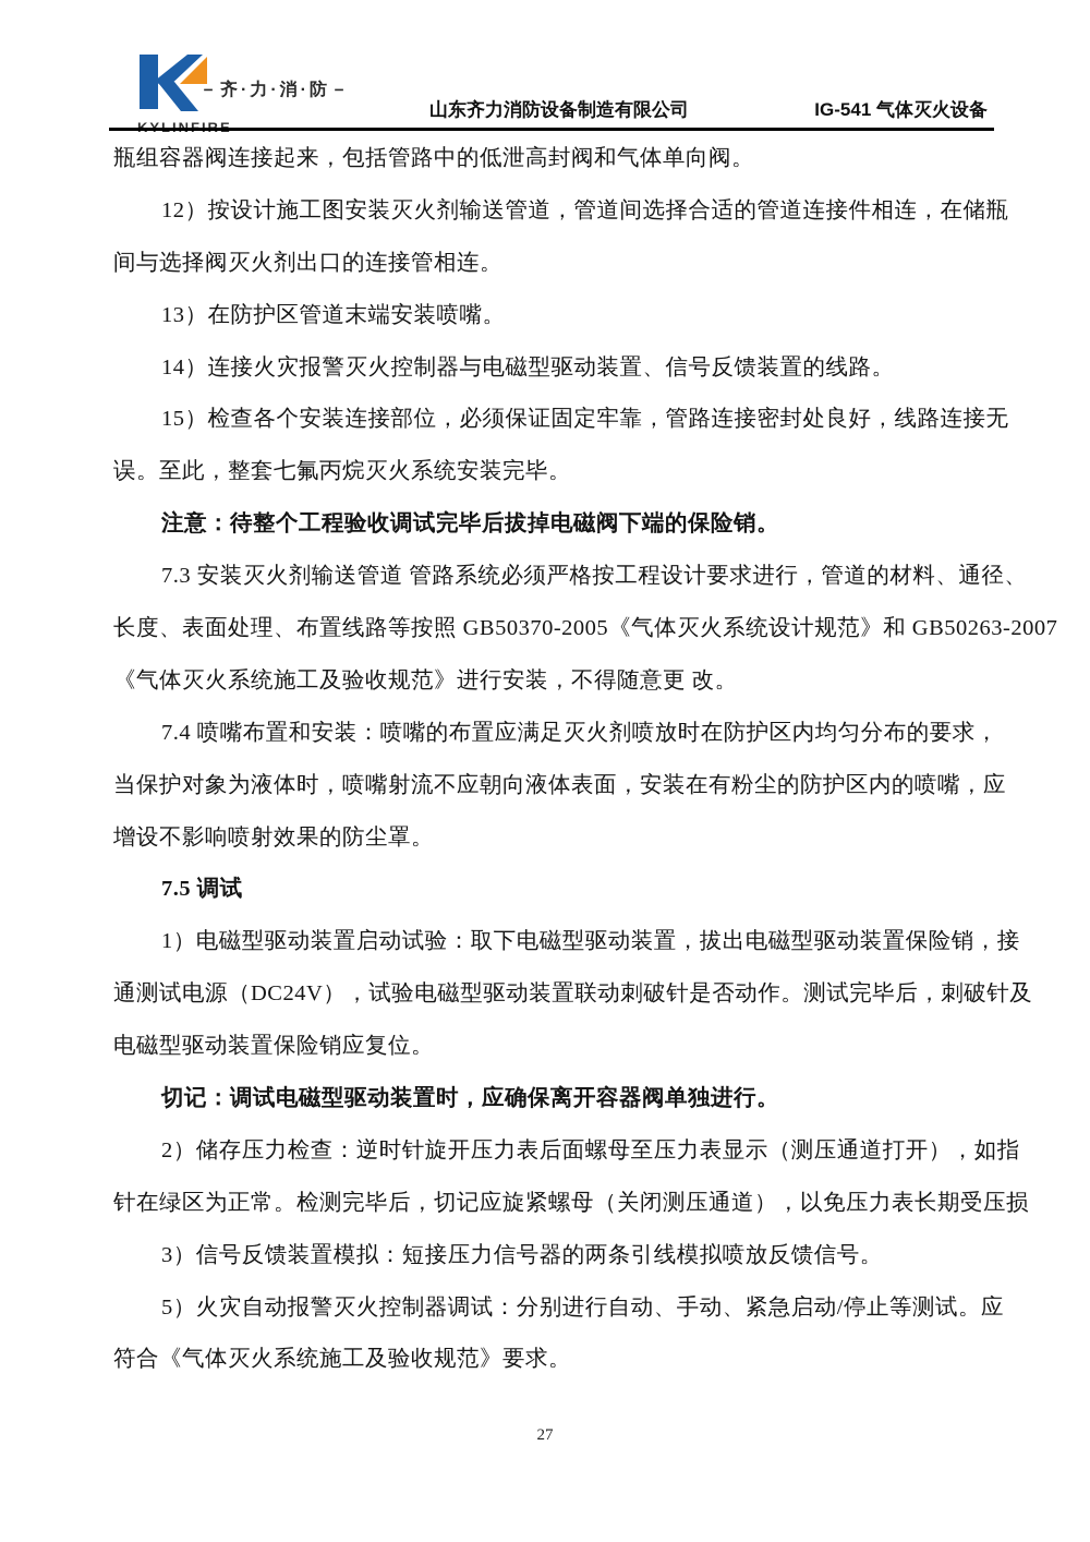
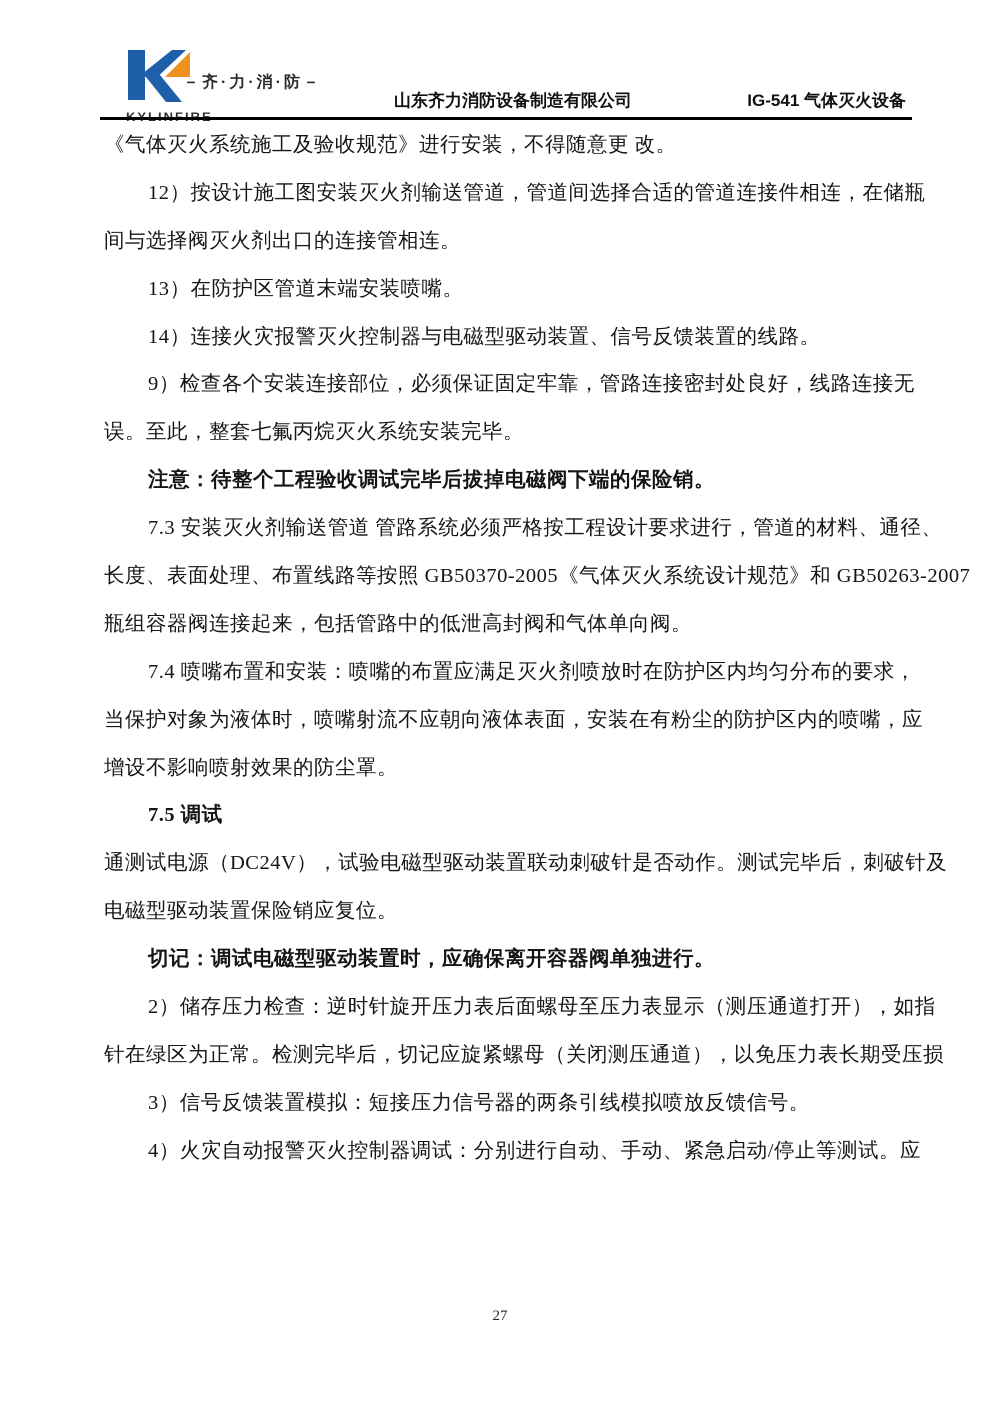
  －齐·力·消·防－
  山东齐力消防设备制造有限公司
  IG-541 气体灭火设备
- 瓶组容器阀连接起来，包括管路中的低泄高封阀和气体单向阀。
+ 《气体灭火系统施工及验收规范》进行安装，不得随意更 改。
  12）按设计施工图安装灭火剂输送管道，管道间选择合适的管道连接件相连，在储瓶
  间与选择阀灭火剂出口的连接管相连。
  13）在防护区管道末端安装喷嘴。
  14）连接火灾报警灭火控制器与电磁型驱动装置、信号反馈装置的线路。
- 15）检查各个安装连接部位，必须保证固定牢靠，管路连接密封处良好，线路连接无
+ 9）检查各个安装连接部位，必须保证固定牢靠，管路连接密封处良好，线路连接无
  误。至此，整套七氟丙烷灭火系统安装完毕。
  注意：待整个工程验收调试完毕后拔掉电磁阀下端的保险销。
  7.3 安装灭火剂输送管道 管路系统必须严格按工程设计要求进行，管道的材料、通径、
  长度、表面处理、布置线路等按照 GB50370-2005《气体灭火系统设计规范》和 GB50263-2007
- 《气体灭火系统施工及验收规范》进行安装，不得随意更 改。
+ 瓶组容器阀连接起来，包括管路中的低泄高封阀和气体单向阀。
  7.4 喷嘴布置和安装：喷嘴的布置应满足灭火剂喷放时在防护区内均匀分布的要求，
  当保护对象为液体时，喷嘴射流不应朝向液体表面，安装在有粉尘的防护区内的喷嘴，应
  增设不影响喷射效果的防尘罩。
  7.5 调试
- 1）电磁型驱动装置启动试验：取下电磁型驱动装置，拔出电磁型驱动装置保险销，接
  通测试电源（DC24V），试验电磁型驱动装置联动刺破针是否动作。测试完毕后，刺破针及
  电磁型驱动装置保险销应复位。
  切记：调试电磁型驱动装置时，应确保离开容器阀单独进行。
  2）储存压力检查：逆时针旋开压力表后面螺母至压力表显示（测压通道打开），如指
  针在绿区为正常。检测完毕后，切记应旋紧螺母（关闭测压通道），以免压力表长期受压损
  3）信号反馈装置模拟：短接压力信号器的两条引线模拟喷放反馈信号。
- 5）火灾自动报警灭火控制器调试：分别进行自动、手动、紧急启动/停止等测试。应
+ 4）火灾自动报警灭火控制器调试：分别进行自动、手动、紧急启动/停止等测试。应
- 符合《气体灭火系统施工及验收规范》要求。
  27
